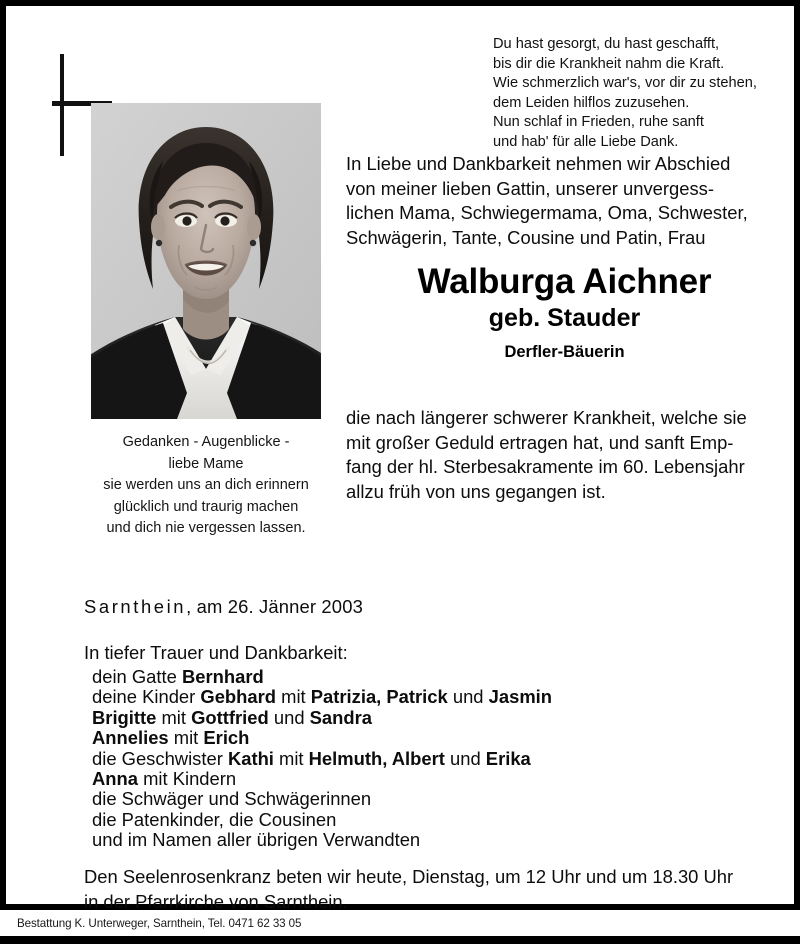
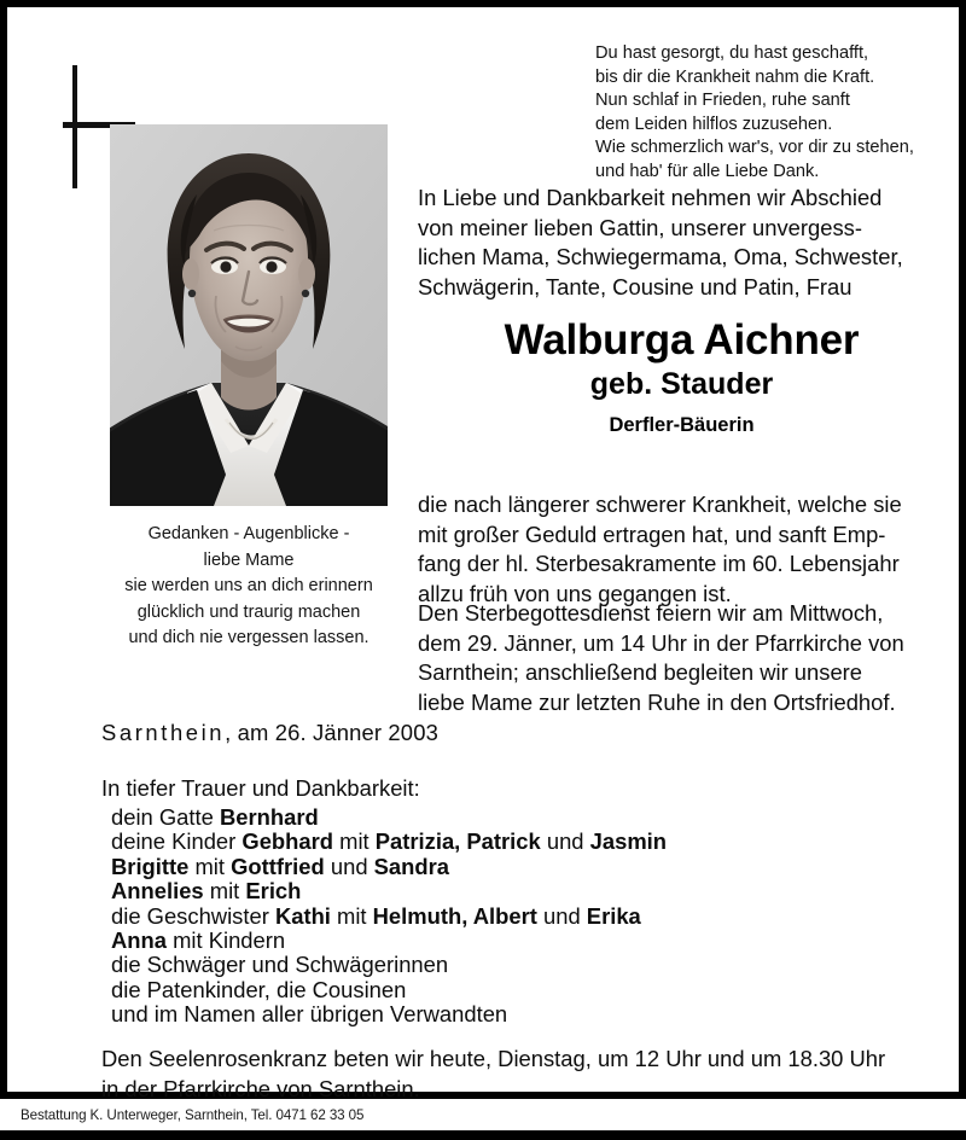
  Gedanken - Augenblicke -
  liebe Mame
  sie werden uns an dich erinnern
  glücklich und traurig machen
  und dich nie vergessen lassen.
  Du hast gesorgt, du hast geschafft,
  bis dir die Krankheit nahm die Kraft.
- Wie schmerzlich war's, vor dir zu stehen,
+ Nun schlaf in Frieden, ruhe sanft
  dem Leiden hilflos zuzusehen.
- Nun schlaf in Frieden, ruhe sanft
+ Wie schmerzlich war's, vor dir zu stehen,
  und hab' für alle Liebe Dank.
  In Liebe und Dankbarkeit nehmen wir Abschied
  von meiner lieben Gattin, unserer unvergess-
  lichen Mama, Schwiegermama, Oma, Schwester,
  Schwägerin, Tante, Cousine und Patin, Frau
  Walburga Aichner
  geb. Stauder
  Derfler-Bäuerin
  die nach längerer schwerer Krankheit, welche sie
  mit großer Geduld ertragen hat, und sanft Emp-
  fang der hl. Sterbesakramente im 60. Lebensjahr
  allzu früh von uns gegangen ist.
+ Den Sterbegottesdienst feiern wir am Mittwoch,
+ dem 29. Jänner, um 14 Uhr in der Pfarrkirche von
+ Sarnthein; anschließend begleiten wir unsere
+ liebe Mame zur letzten Ruhe in den Ortsfriedhof.
  Sarnthein, am 26. Jänner 2003
  In tiefer Trauer und Dankbarkeit:
  dein Gatte Bernhard
  deine Kinder Gebhard mit Patrizia, Patrick und Jasmin
  Brigitte mit Gottfried und Sandra
  Annelies mit Erich
  die Geschwister Kathi mit Helmuth, Albert und Erika
  Anna mit Kindern
  die Schwäger und Schwägerinnen
  die Patenkinder, die Cousinen
  und im Namen aller übrigen Verwandten
  Den Seelenrosenkranz beten wir heute, Dienstag, um 12 Uhr und um 18.30 Uhr
  in der Pfarrkirche von Sarnthein.
  Bestattung K. Unterweger, Sarnthein, Tel. 0471 62 33 05
